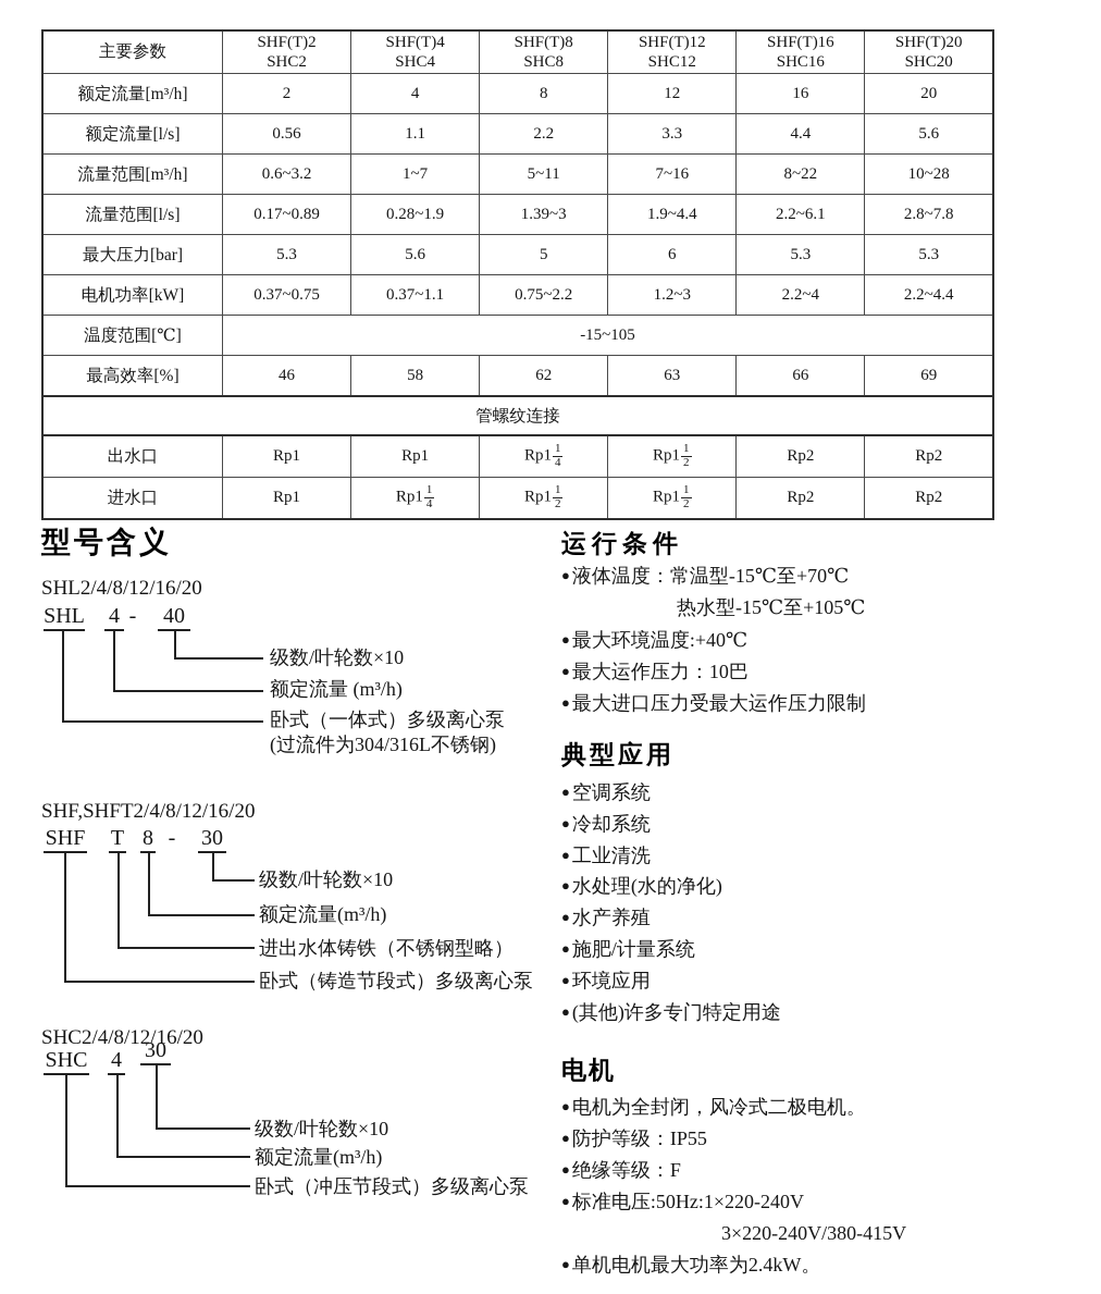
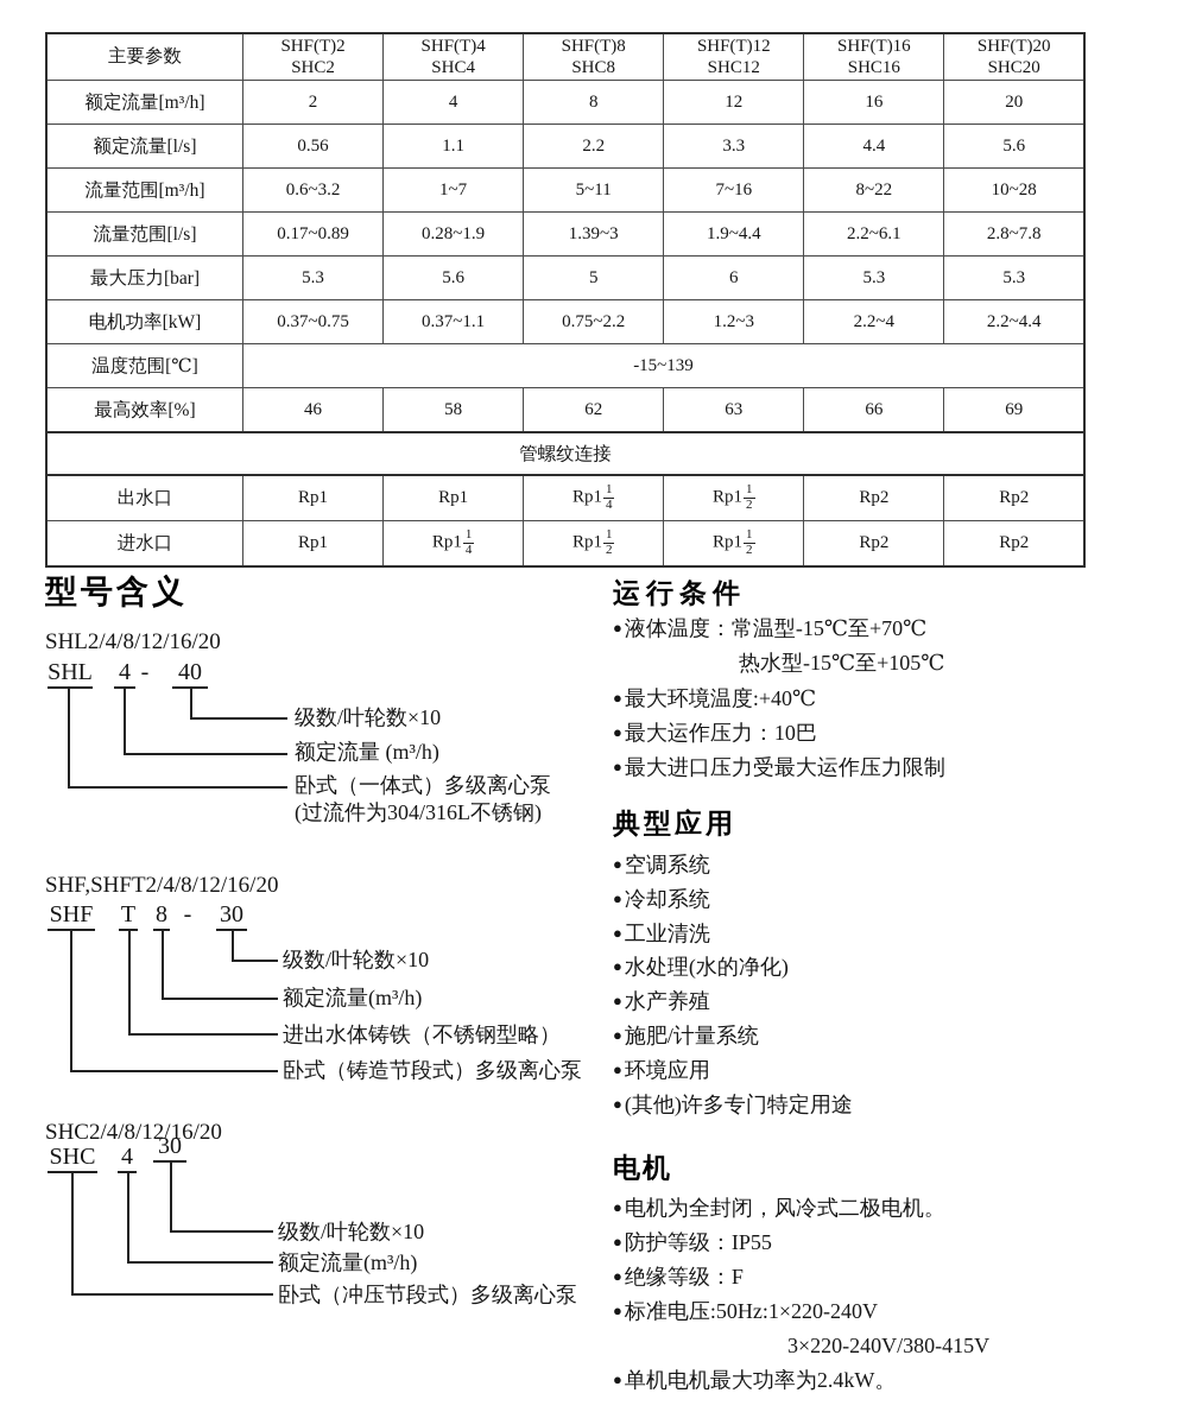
  主要参数	SHF(T)2SHC2	SHF(T)4SHC4	SHF(T)8SHC8	SHF(T)12SHC12	SHF(T)16SHC16	SHF(T)20SHC20
  额定流量[m³/h]	2	4	8	12	16	20
  额定流量[l/s]	0.56	1.1	2.2	3.3	4.4	5.6
  流量范围[m³/h]	0.6~3.2	1~7	5~11	7~16	8~22	10~28
  流量范围[l/s]	0.17~0.89	0.28~1.9	1.39~3	1.9~4.4	2.2~6.1	2.8~7.8
  最大压力[bar]	5.3	5.6	5	6	5.3	5.3
  电机功率[kW]	0.37~0.75	0.37~1.1	0.75~2.2	1.2~3	2.2~4	2.2~4.4
- 温度范围[℃]	-15~105
+ 温度范围[℃]	-15~139
  最高效率[%]	46	58	62	63	66	69
  管螺纹连接
  出水口	Rp1	Rp1	Rp1 14	Rp1 12	Rp2	Rp2
  进水口	Rp1	Rp1 14	Rp1 12	Rp1 12	Rp2	Rp2
  型号含义
  SHL2/4/8/12/16/20
  SHL
  4
  -
  40
  级数/叶轮数×10
  额定流量 (m³/h)
  卧式（一体式）多级离心泵
  (过流件为304/316L不锈钢)
  SHF,SHFT2/4/8/12/16/20
  SHF
  T
  8
  -
  30
  级数/叶轮数×10
  额定流量(m³/h)
  进出水体铸铁（不锈钢型略）
  卧式（铸造节段式）多级离心泵
  SHC2/4/8/12/16/20
  SHC
  4
  30
  级数/叶轮数×10
  额定流量(m³/h)
  卧式（冲压节段式）多级离心泵
  运行条件
  ● 液体温度：常温型-15℃至+70℃
  热水型-15℃至+105℃
  ● 最大环境温度:+40℃
  ● 最大运作压力：10巴
  ● 最大进口压力受最大运作压力限制
  典型应用
  ● 空调系统
  ● 冷却系统
  ● 工业清洗
  ● 水处理(水的净化)
  ● 水产养殖
  ● 施肥/计量系统
  ● 环境应用
  ● (其他)许多专门特定用途
  电机
  ● 电机为全封闭，风冷式二极电机。
  ● 防护等级：IP55
  ● 绝缘等级：F
  ● 标准电压:50Hz:1×220-240V
  3×220-240V/380-415V
  ● 单机电机最大功率为2.4kW。
